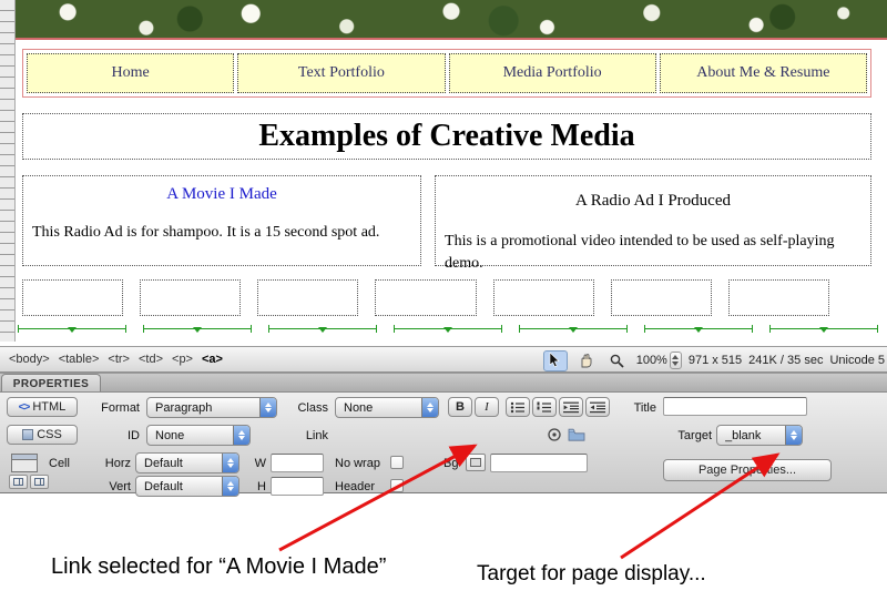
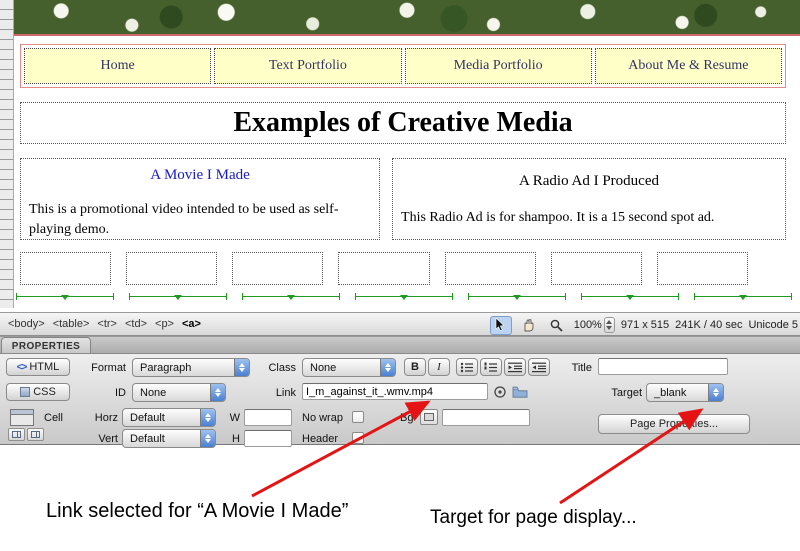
  Home
  Text Portfolio
  Media Portfolio
  About Me & Resume
  Examples of Creative Media
  A Movie I Made
- This Radio Ad is for shampoo. It is a 15 second spot ad.
+ This is a promotional video intended to be used as self-playing demo.
  A Radio Ad I Produced
- This is a promotional video intended to be used as self-playing demo.
+ This Radio Ad is for shampoo. It is a 15 second spot ad.
  <body>
  <table>
  <tr>
  <td>
  <p>
  <a>
  100%
  971 x 515
- 241K / 35 sec
+ 241K / 40 sec
  Unicode 5
  PROPERTIES
  <>
  HTML
  Format
  Paragraph
  Class
  None
  B
  I
  Title
  CSS
  ID
  None
  Link
+ I_m_against_it_.wmv.mp4
  Target
  _blank
  Cell
  Horz
  Default
  W
  No wrap
  Bg
  Vert
  Default
  H
  Header
  Page Proerties...
  Link selected for “A Movie I Made”
  Target for page display...
